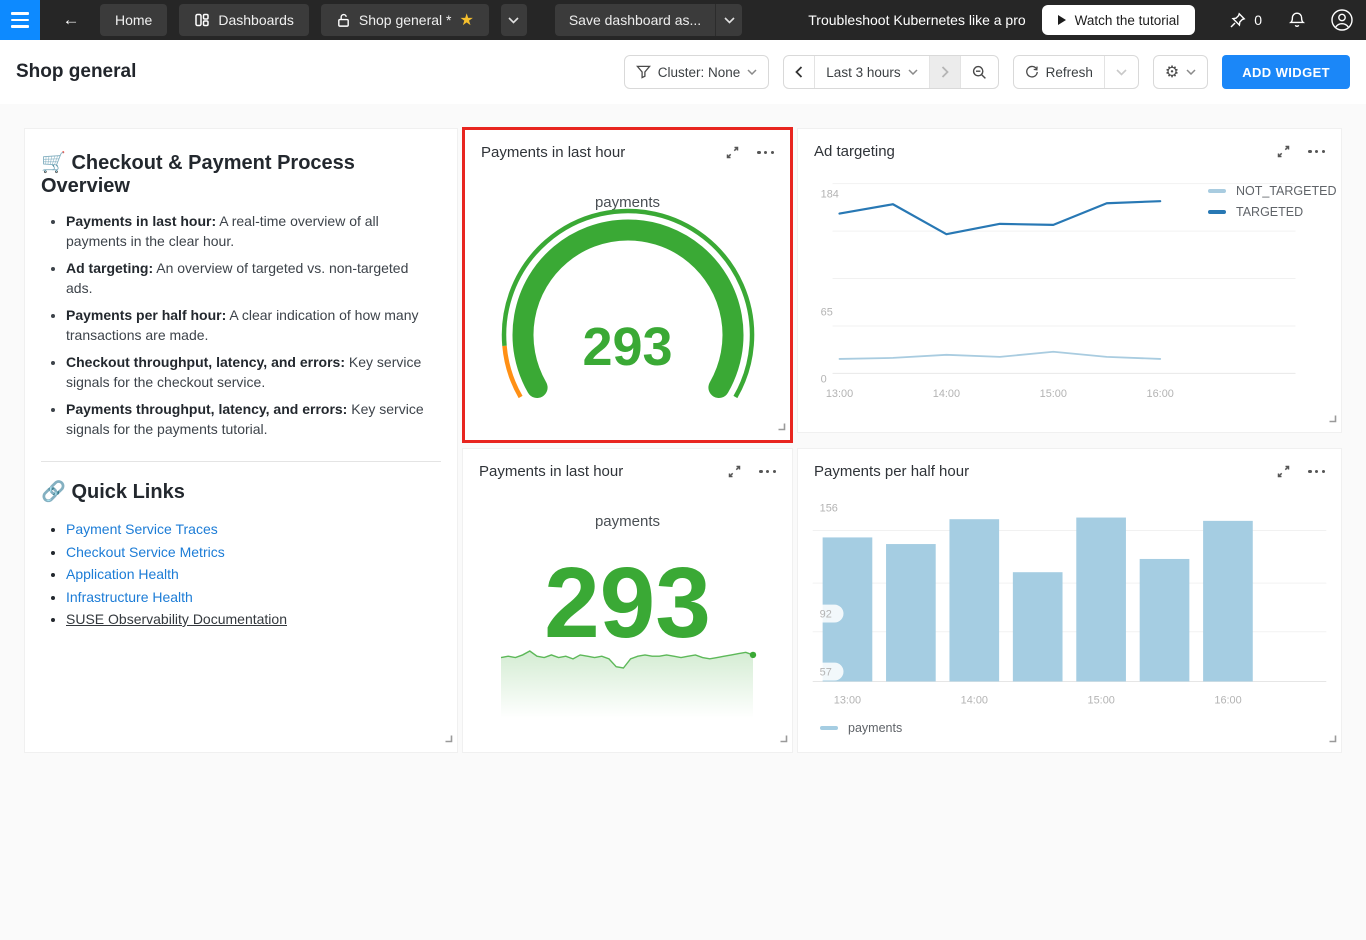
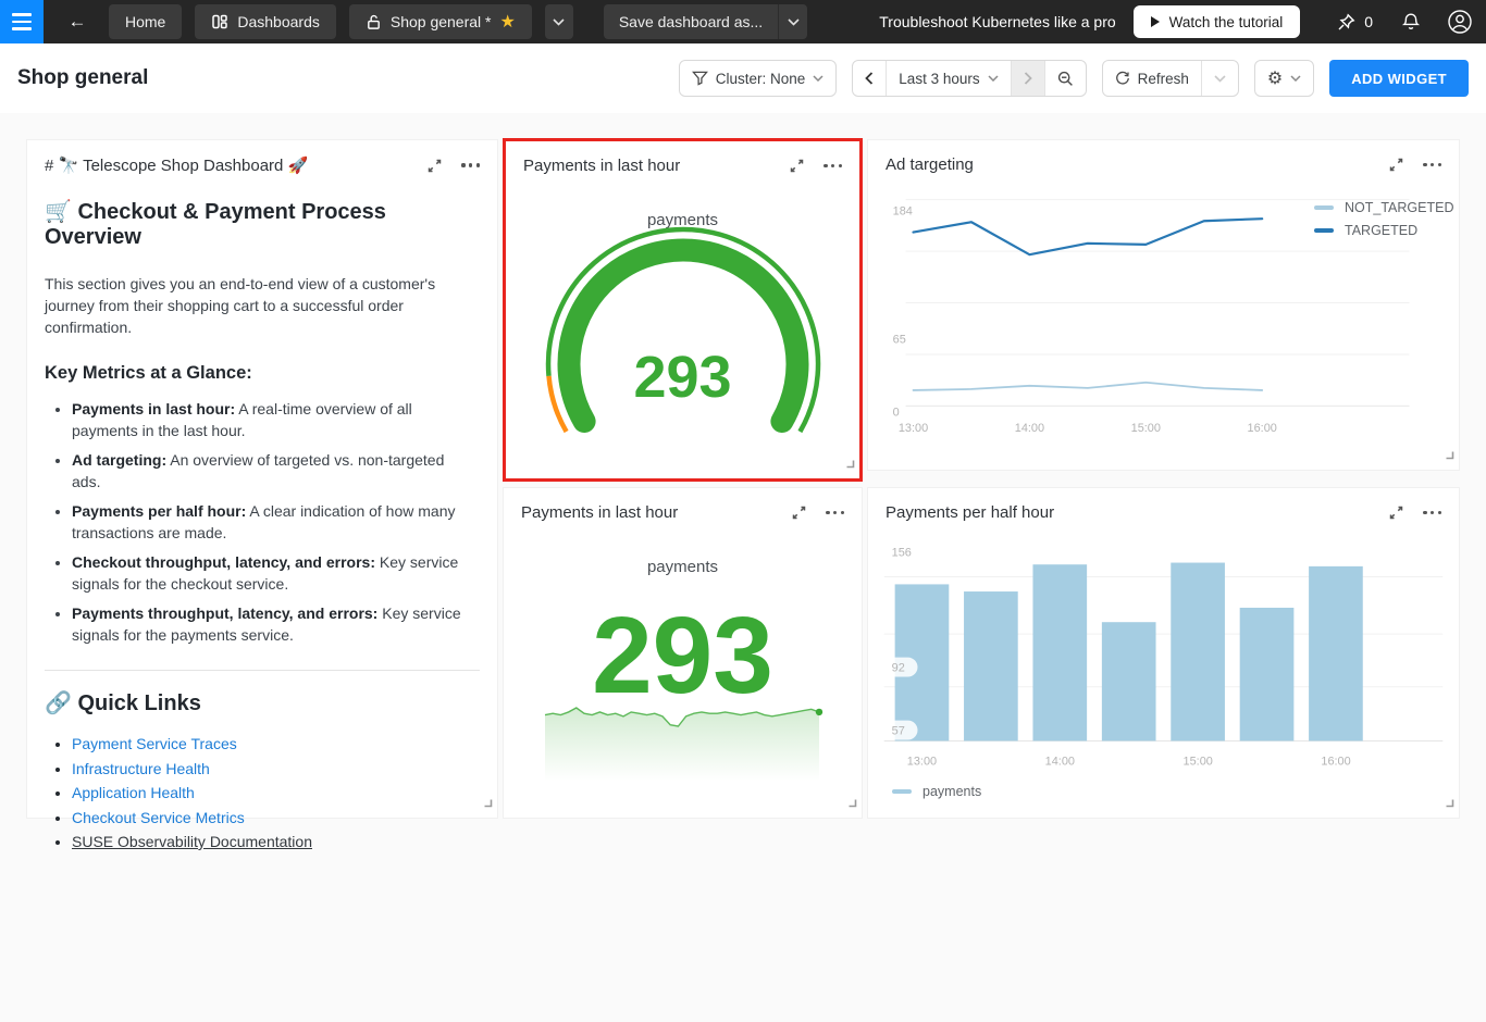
  ←
  Home
  Dashboards
  Shop general *
  ★
  Save dashboard as...
  Troubleshoot Kubernetes like a pro
  Watch the tutorial
  0
  Shop general
  Cluster: None
  Last 3 hours
  Refresh
  ⚙
  ADD WIDGET
+ # 🔭 Telescope Shop Dashboard 🚀
  🛒 Checkout & Payment Process Overview
+ This section gives you an end-to-end view of a customer's journey from their shopping cart to a successful order confirmation.
+ Key Metrics at a Glance:
- Payments in last hour: A real-time overview of all payments in the clear hour.
+ Payments in last hour: A real-time overview of all payments in the last hour.
  Ad targeting: An overview of targeted vs. non-targeted ads.
  Payments per half hour: A clear indication of how many transactions are made.
  Checkout throughput, latency, and errors: Key service signals for the checkout service.
- Payments throughput, latency, and errors: Key service signals for the payments tutorial.
+ Payments throughput, latency, and errors: Key service signals for the payments service.
  🔗 Quick Links
  Payment Service Traces
- Checkout Service Metrics
+ Infrastructure Health
  Application Health
- Infrastructure Health
+ Checkout Service Metrics
  SUSE Observability Documentation
  Payments in last hour
  payments
  293
  Ad targeting
  184
  65
  0
  13:00
  14:00
  15:00
  16:00
  NOT_TARGETED
  TARGETED
  Payments in last hour
  payments
  293
  Payments per half hour
  156
  92
  57
  13:00
  14:00
  15:00
  16:00
  payments
